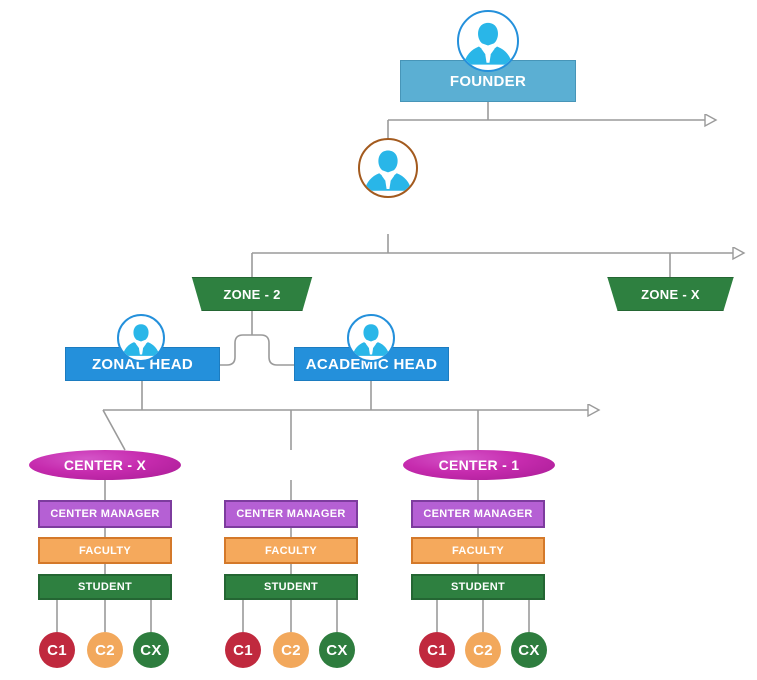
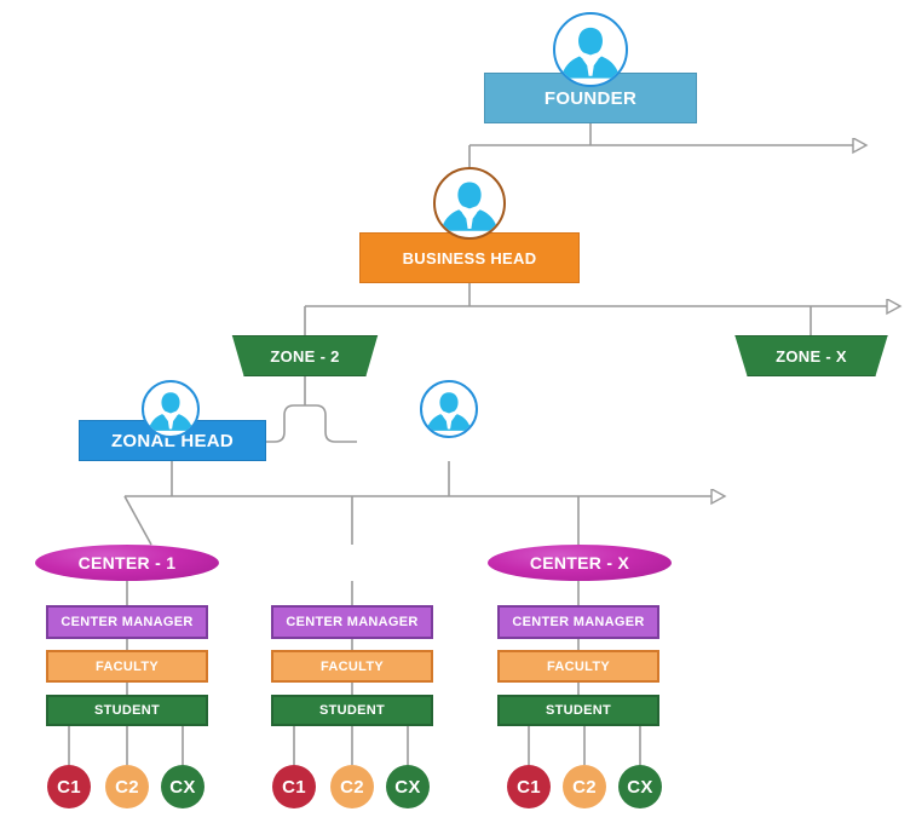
  FOUNDER
+ BUSINESS HEAD
  ZONE - 2
  ZONE - X
  ZONAL HEAD
- ACADEMIC HEAD
- CENTER - X
+ CENTER - 1
  CENTER MANAGER
  FACULTY
  STUDENT
  C1
  C2
  CX
  CENTER MANAGER
  FACULTY
  STUDENT
  C1
  C2
  CX
- CENTER - 1
+ CENTER - X
  CENTER MANAGER
  FACULTY
  STUDENT
  C1
  C2
  CX
